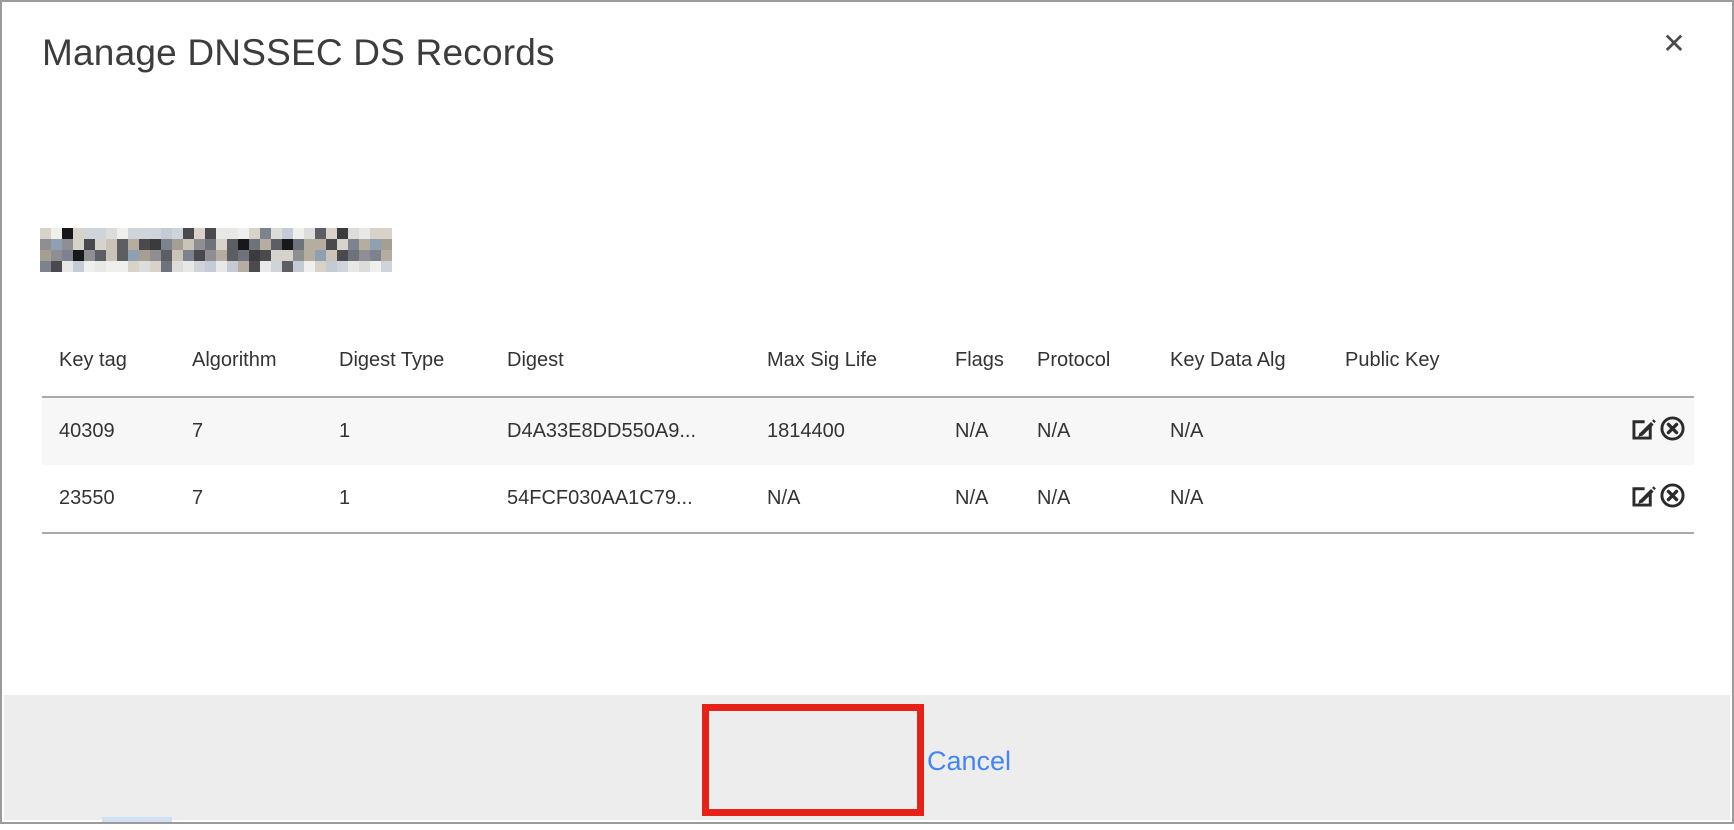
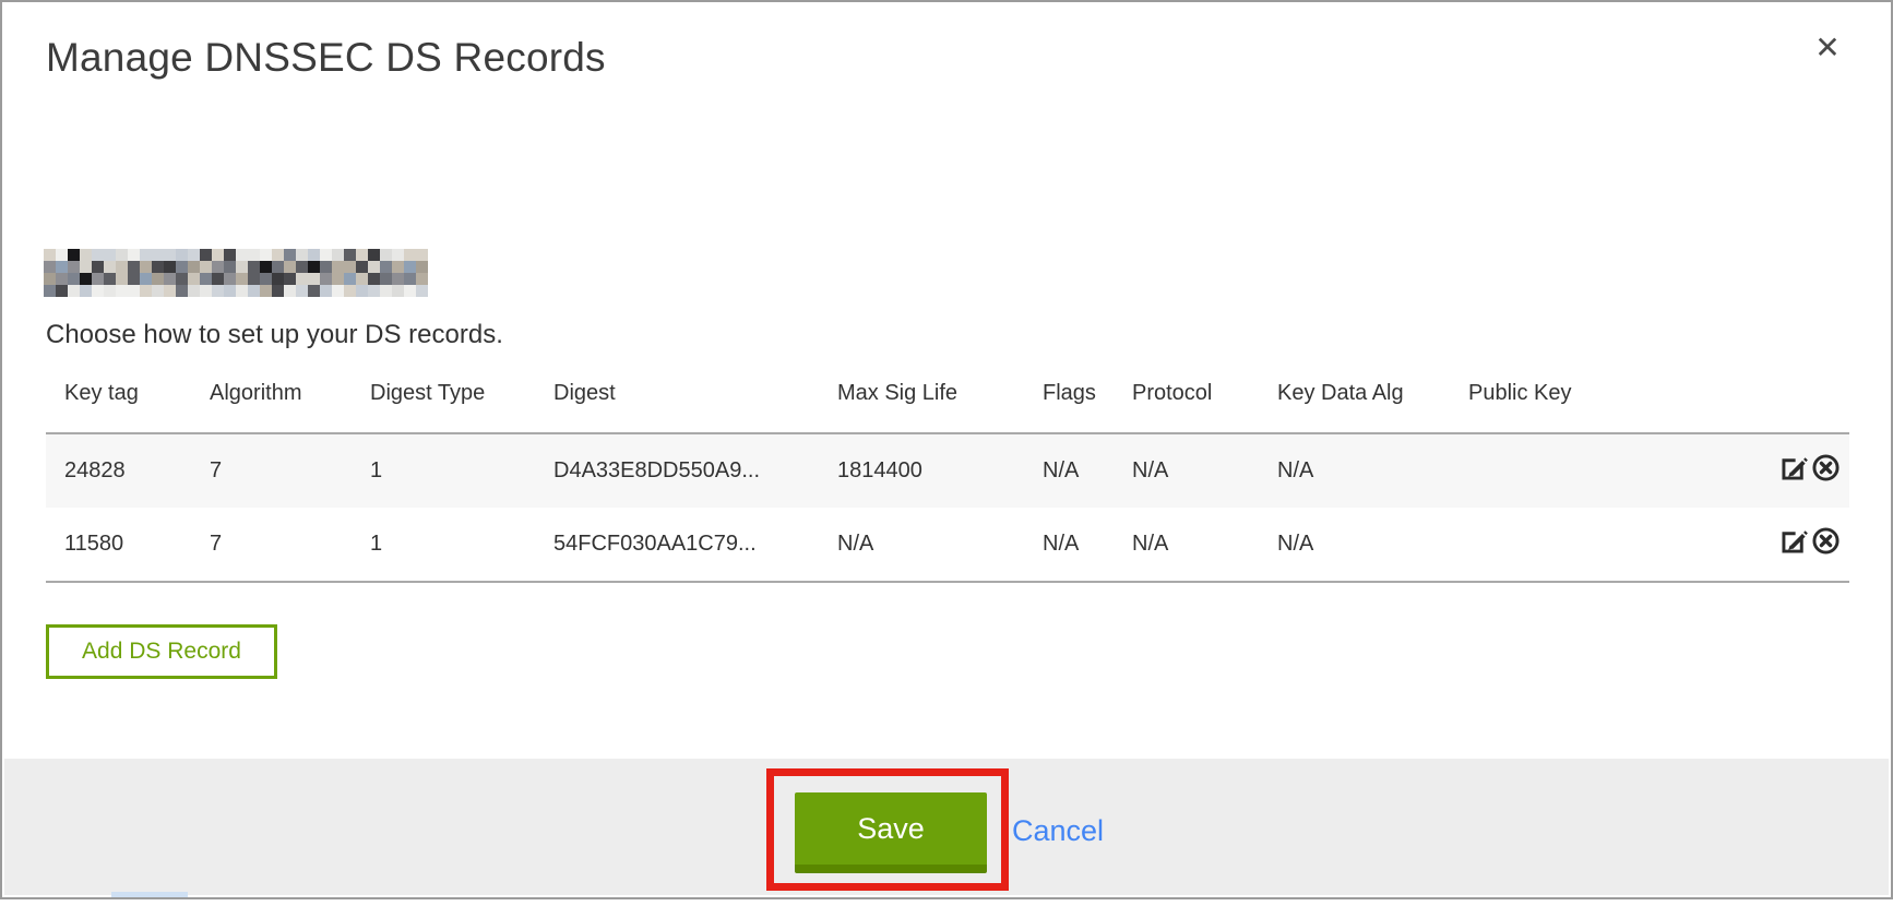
  Manage DNSSEC DS Records
  ✕
+ Choose how to set up your DS records.
  Key tag	Algorithm	Digest Type	Digest	Max Sig Life	Flags	Protocol	Key Data Alg	Public Key
- 40309	7	1	D4A33E8DD550A9...	1814400	N/A	N/A	N/A
+ 24828	7	1	D4A33E8DD550A9...	1814400	N/A	N/A	N/A
- 23550	7	1	54FCF030AA1C79...	N/A	N/A	N/A	N/A
+ 11580	7	1	54FCF030AA1C79...	N/A	N/A	N/A	N/A
+ Add DS Record
+ Save
  Cancel
